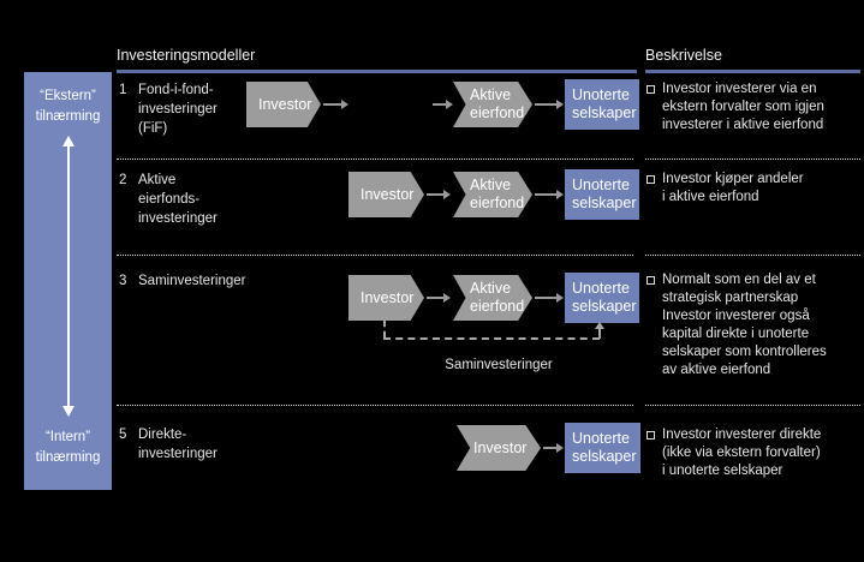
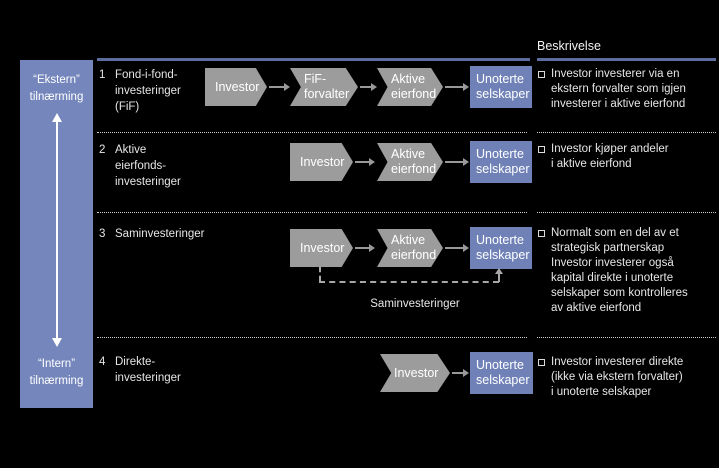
  “Ekstern”
  tilnærming
  “Intern”
  tilnærming
- Investeringsmodeller
  Beskrivelse
  1
  Fond-i-fond-
  investeringer
  (FiF)
  Investor
+ FiF-
+ forvalter
  Aktive
  eierfond
  Unoterte
  selskaper
  Investor investerer via en
  ekstern forvalter som igjen
  investerer i aktive eierfond
  2
  Aktive
  eierfonds-
  investeringer
  Investor
  Aktive
  eierfond
  Unoterte
  selskaper
  Investor kjøper andeler
  i aktive eierfond
  3
  Saminvesteringer
  Investor
  Aktive
  eierfond
  Unoterte
  selskaper
  Saminvesteringer
  Normalt som en del av et
  strategisk partnerskap
  Investor investerer også
  kapital direkte i unoterte
  selskaper som kontrolleres
  av aktive eierfond
- 5
+ 4
  Direkte-
  investeringer
  Investor
  Unoterte
  selskaper
  Investor investerer direkte
  (ikke via ekstern forvalter)
  i unoterte selskaper
